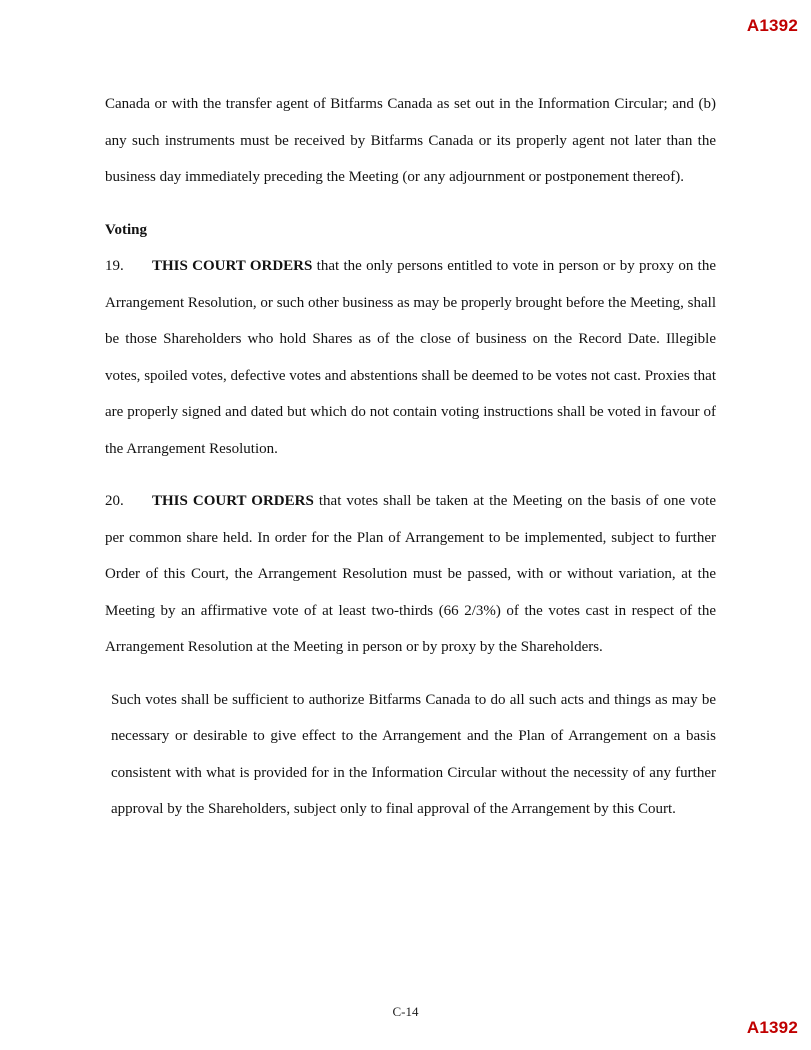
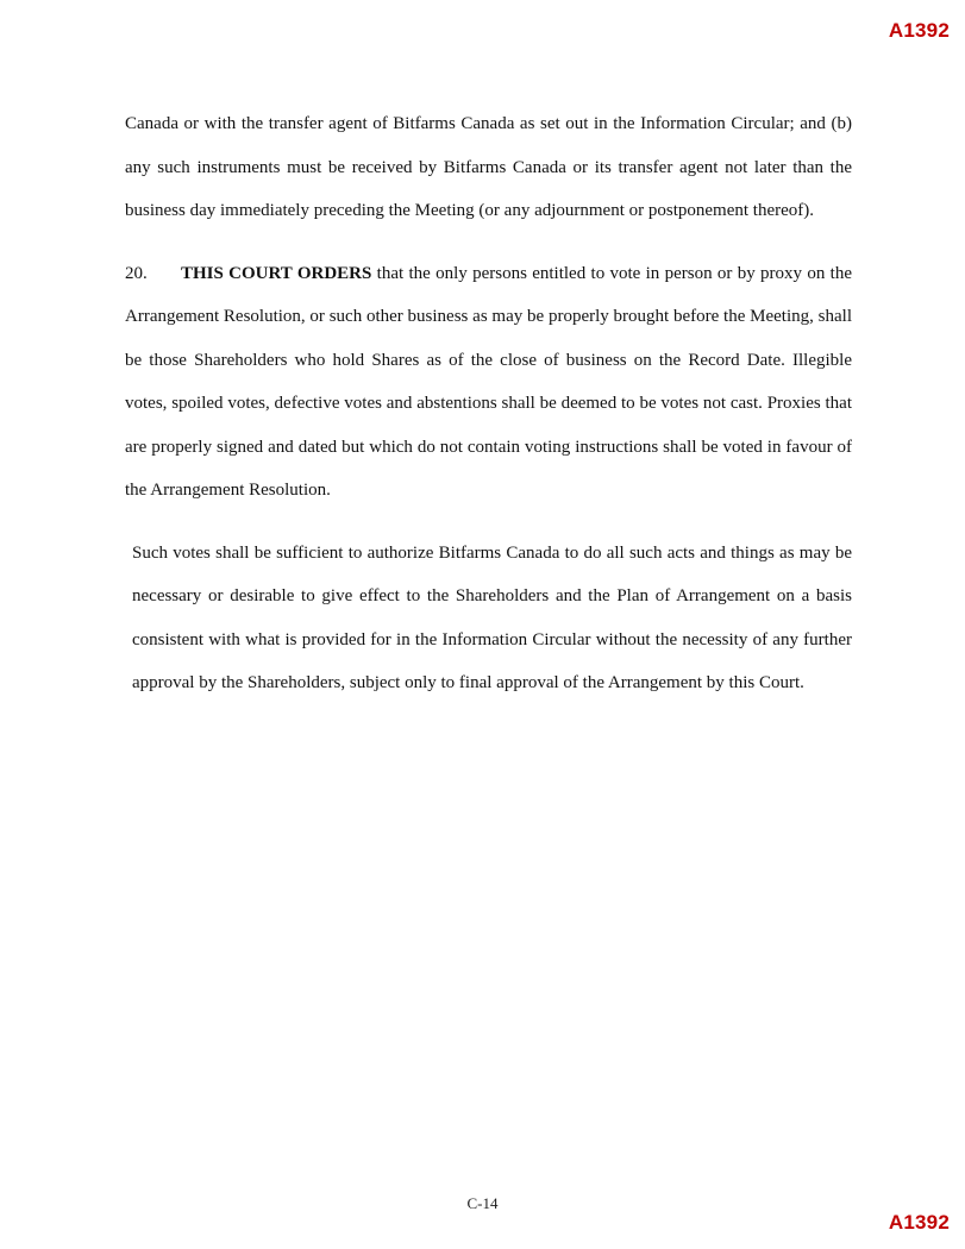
  A1392
- Canada or with the transfer agent of Bitfarms Canada as set out in the Information Circular; and (b) any such instruments must be received by Bitfarms Canada or its properly agent not later than the business day immediately preceding the Meeting (or any adjournment or postponement thereof).
+ Canada or with the transfer agent of Bitfarms Canada as set out in the Information Circular; and (b) any such instruments must be received by Bitfarms Canada or its transfer agent not later than the business day immediately preceding the Meeting (or any adjournment or postponement thereof).
- Voting
- 19. THIS COURT ORDERS that the only persons entitled to vote in person or by proxy on the Arrangement Resolution, or such other business as may be properly brought before the Meeting, shall be those Shareholders who hold Shares as of the close of business on the Record Date. Illegible votes, spoiled votes, defective votes and abstentions shall be deemed to be votes not cast. Proxies that are properly signed and dated but which do not contain voting instructions shall be voted in favour of the Arrangement Resolution.
+ 20. THIS COURT ORDERS that the only persons entitled to vote in person or by proxy on the Arrangement Resolution, or such other business as may be properly brought before the Meeting, shall be those Shareholders who hold Shares as of the close of business on the Record Date. Illegible votes, spoiled votes, defective votes and abstentions shall be deemed to be votes not cast. Proxies that are properly signed and dated but which do not contain voting instructions shall be voted in favour of the Arrangement Resolution.
- 20. THIS COURT ORDERS that votes shall be taken at the Meeting on the basis of one vote per common share held. In order for the Plan of Arrangement to be implemented, subject to further Order of this Court, the Arrangement Resolution must be passed, with or without variation, at the Meeting by an affirmative vote of at least two-thirds (66 2/3%) of the votes cast in respect of the Arrangement Resolution at the Meeting in person or by proxy by the Shareholders.
- Such votes shall be sufficient to authorize Bitfarms Canada to do all such acts and things as may be necessary or desirable to give effect to the Arrangement and the Plan of Arrangement on a basis consistent with what is provided for in the Information Circular without the necessity of any further approval by the Shareholders, subject only to final approval of the Arrangement by this Court.
+ Such votes shall be sufficient to authorize Bitfarms Canada to do all such acts and things as may be necessary or desirable to give effect to the Shareholders and the Plan of Arrangement on a basis consistent with what is provided for in the Information Circular without the necessity of any further approval by the Shareholders, subject only to final approval of the Arrangement by this Court.
  C-14
  A1392
